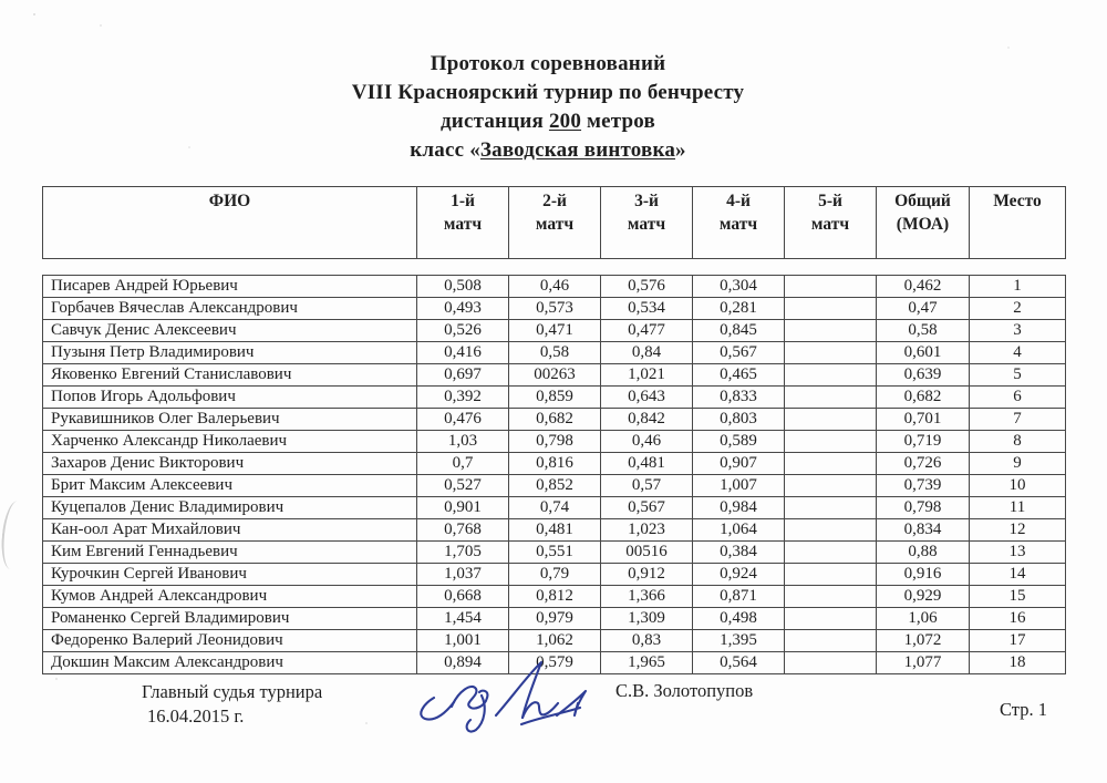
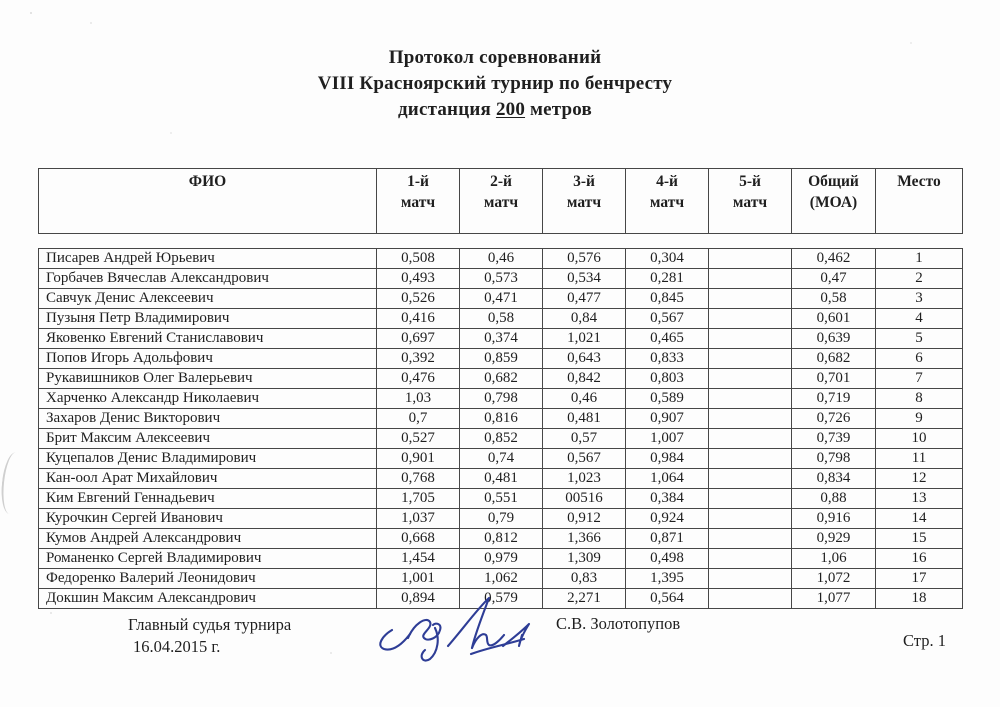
  Протокол соревнований
  VIII Красноярский турнир по бенчресту
  дистанция 200 метров
- класс «Заводская винтовка»
  ФИО	1-йматч	2-йматч	3-йматч	4-йматч	5-йматч	Общий(МОА)	Место
  Писарев Андрей Юрьевич	0,508	0,46	0,576	0,304		0,462	1
  Горбачев Вячеслав Александрович	0,493	0,573	0,534	0,281		0,47	2
  Савчук Денис Алексеевич	0,526	0,471	0,477	0,845		0,58	3
  Пузыня Петр Владимирович	0,416	0,58	0,84	0,567		0,601	4
- Яковенко Евгений Станиславович	0,697	00263	1,021	0,465		0,639	5
+ Яковенко Евгений Станиславович	0,697	0,374	1,021	0,465		0,639	5
  Попов Игорь Адольфович	0,392	0,859	0,643	0,833		0,682	6
  Рукавишников Олег Валерьевич	0,476	0,682	0,842	0,803		0,701	7
  Харченко Александр Николаевич	1,03	0,798	0,46	0,589		0,719	8
  Захаров Денис Викторович	0,7	0,816	0,481	0,907		0,726	9
  Брит Максим Алексеевич	0,527	0,852	0,57	1,007		0,739	10
  Куцепалов Денис Владимирович	0,901	0,74	0,567	0,984		0,798	11
  Кан-оол Арат Михайлович	0,768	0,481	1,023	1,064		0,834	12
  Ким Евгений Геннадьевич	1,705	0,551	00516	0,384		0,88	13
  Курочкин Сергей Иванович	1,037	0,79	0,912	0,924		0,916	14
  Кумов Андрей Александрович	0,668	0,812	1,366	0,871		0,929	15
  Романенко Сергей Владимирович	1,454	0,979	1,309	0,498		1,06	16
  Федоренко Валерий Леонидович	1,001	1,062	0,83	1,395		1,072	17
- Докшин Максим Александрович	0,894	,579	1,965	0,564		1,077	18
+ Докшин Максим Александрович	0,894	,579	2,271	0,564		1,077	18
  Главный судья турнира
  16.04.2015 г.
  С.В. Золотопупов
  Стр. 1
